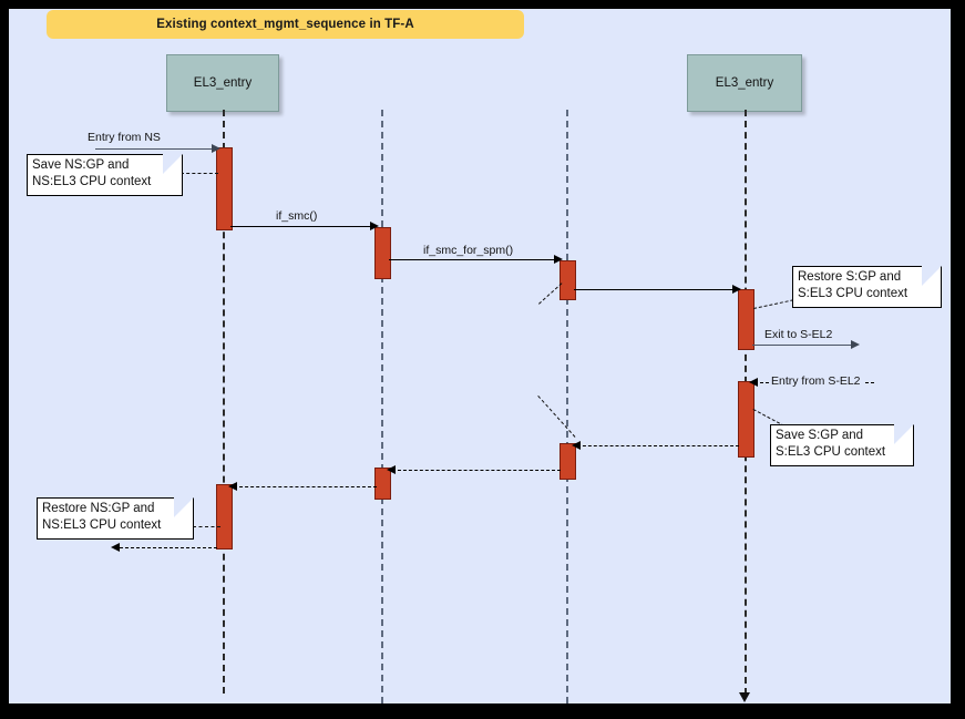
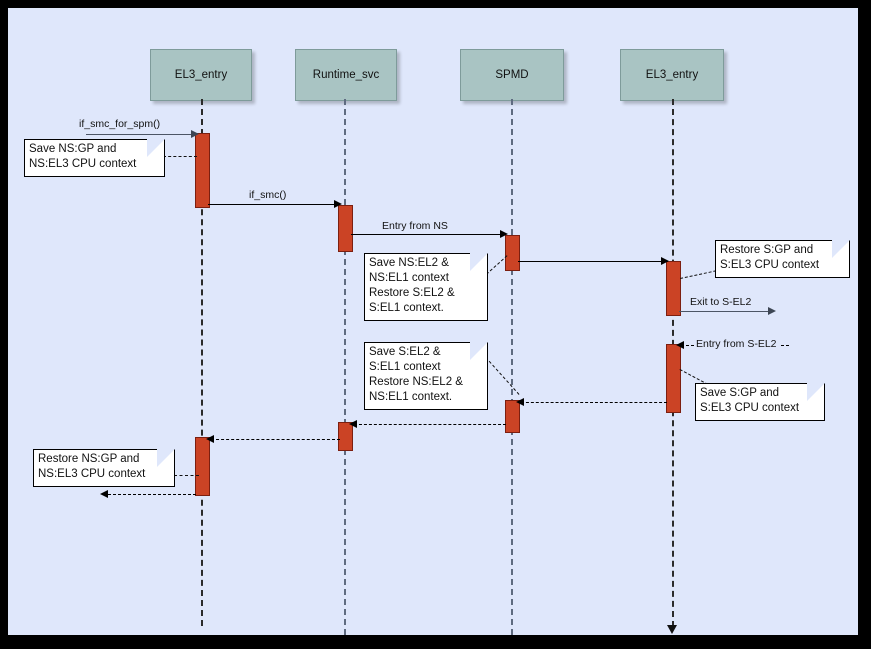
- Existing context_mgmt_sequence in TF-A
  EL3_entry
+ Runtime_svc
+ SPMD
  EL3_entry
- Entry from NS
+ if_smc_for_spm()
  if_smc()
- if_smc_for_spm()
+ Entry from NS
  Exit to S-EL2
  Entry from S-EL2
  Save NS:GP and
  NS:EL3 CPU context
+ Save NS:EL2 &
+ NS:EL1 context
+ Restore S:EL2 &
+ S:EL1 context.
  Restore S:GP and
  S:EL3 CPU context
  Save S:GP and
  S:EL3 CPU context
+ Save S:EL2 &
+ S:EL1 context
+ Restore NS:EL2 &
+ NS:EL1 context.
  Restore NS:GP and
  NS:EL3 CPU context
